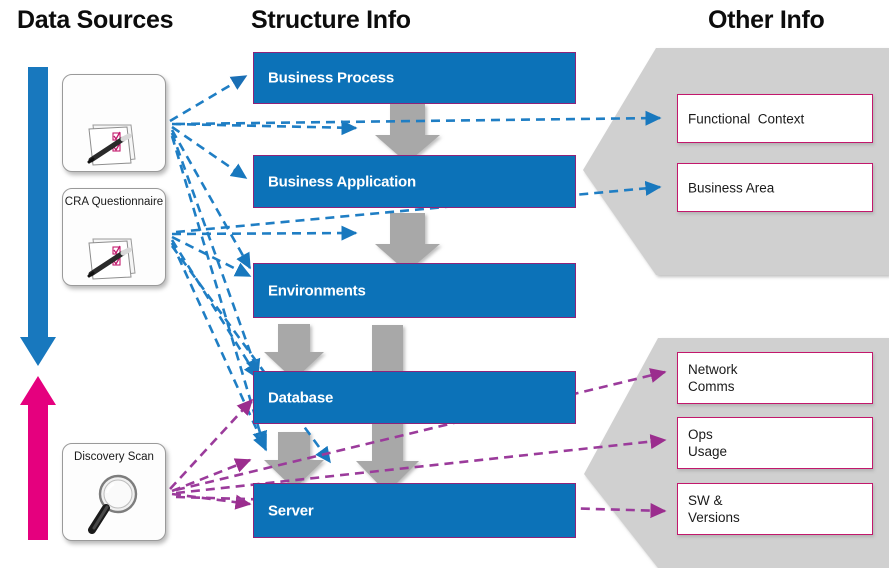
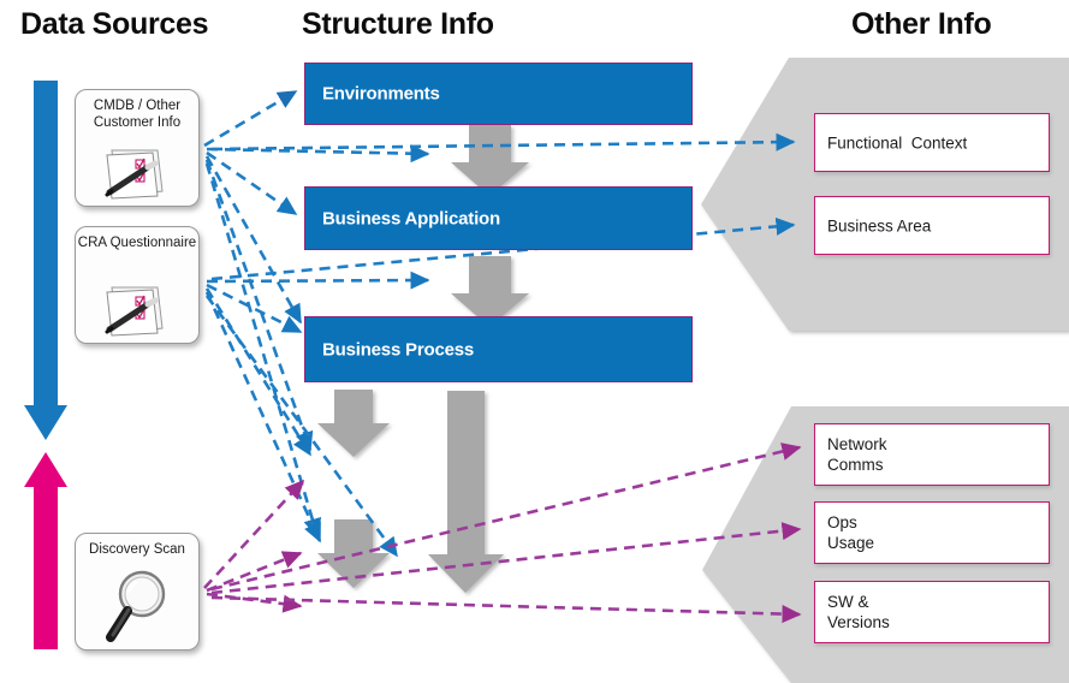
  Data Sources
  Structure Info
  Other Info
+ CMDB / Other Customer Info
  CRA Questionnaire
  Discovery Scan
- Business Process
+ Environments
  Business Application
- Environments
+ Business Process
- Database
- Server
  Functional Context
  Business Area
  Network
  Comms
  Ops
  Usage
  SW &
  Versions
